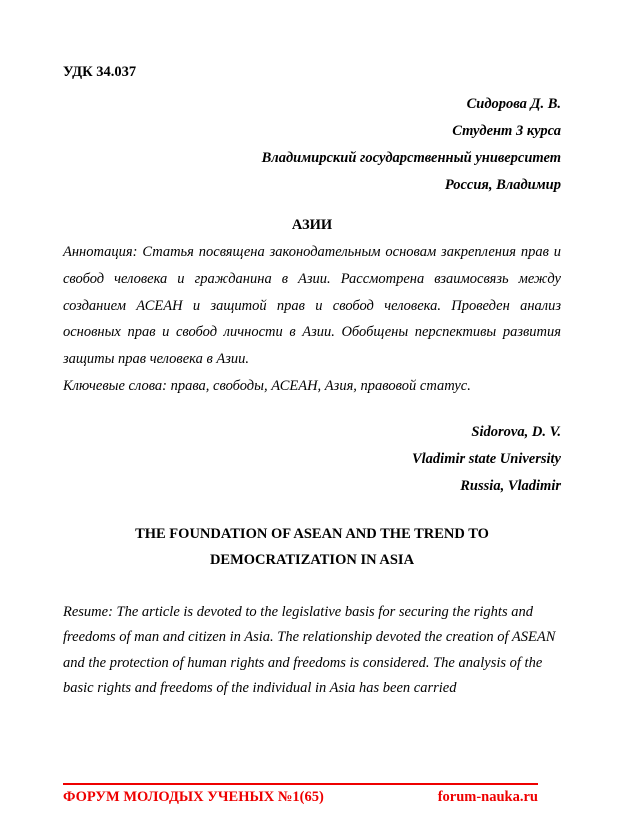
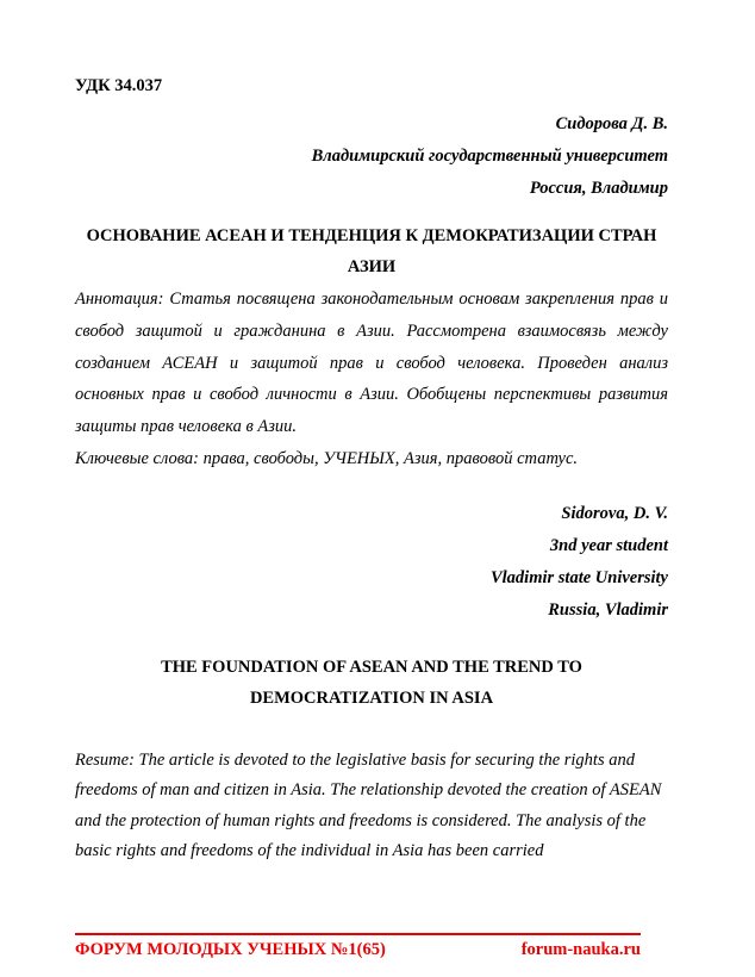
  УДК 34.037
  Сидорова Д. В.
- Студент 3 курса
  Владимирский государственный университет
  Россия, Владимир
+ ОСНОВАНИЕ АСЕАН И ТЕНДЕНЦИЯ К ДЕМОКРАТИЗАЦИИ СТРАН
  АЗИИ
- Аннотация: Статья посвящена законодательным основам закрепления прав и свобод человека и гражданина в Азии. Рассмотрена взаимосвязь между созданием АСЕАН и защитой прав и свобод человека. Проведен анализ основных прав и свобод личности в Азии. Обобщены перспективы развития защиты прав человека в Азии.
+ Аннотация: Статья посвящена законодательным основам закрепления прав и свобод защитой и гражданина в Азии. Рассмотрена взаимосвязь между созданием АСЕАН и защитой прав и свобод человека. Проведен анализ основных прав и свобод личности в Азии. Обобщены перспективы развития защиты прав человека в Азии.
- Ключевые слова: права, свободы, АСЕАН, Азия, правовой статус.
+ Ключевые слова: права, свободы, УЧЕНЫХ, Азия, правовой статус.
  Sidorova, D. V.
+ 3nd year student
  Vladimir state University
  Russia, Vladimir
  THE FOUNDATION OF ASEAN AND THE TREND TO
  DEMOCRATIZATION IN ASIA
  Resume: The article is devoted to the legislative basis for securing the rights and freedoms of man and citizen in Asia. The relationship devoted the creation of ASEAN and the protection of human rights and freedoms is considered. The analysis of the basic rights and freedoms of the individual in Asia has been carried
  ФОРУМ МОЛОДЫХ УЧЕНЫХ №1(65)
  forum-nauka.ru
